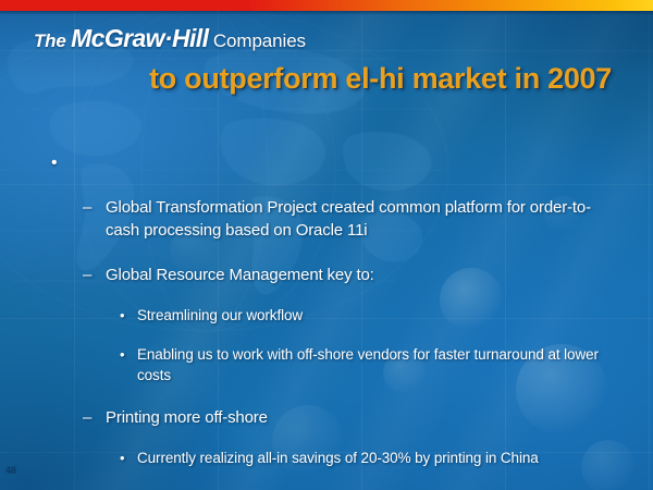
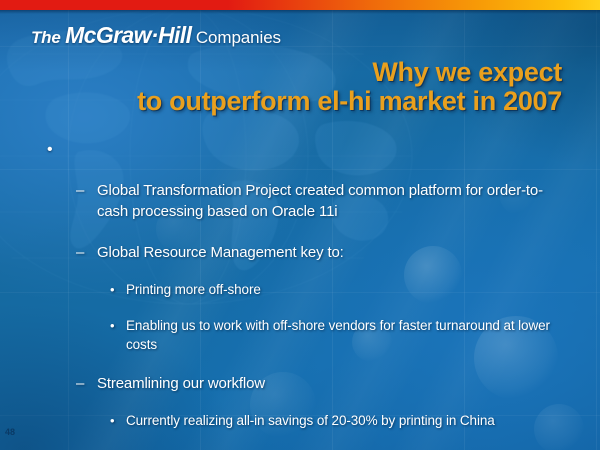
  The McGraw·Hill Companies
+ Why we expect
  to outperform el-hi market in 2007
  •
  –
  Global Transformation Project created common platform for order-to-cash processing based on Oracle 11i
  –
  Global Resource Management key to:
  •
- Streamlining our workflow
+ Printing more off-shore
  •
  Enabling us to work with off-shore vendors for faster turnaround at lower costs
  –
- Printing more off-shore
+ Streamlining our workflow
  •
  Currently realizing all-in savings of 20-30% by printing in China
  48
